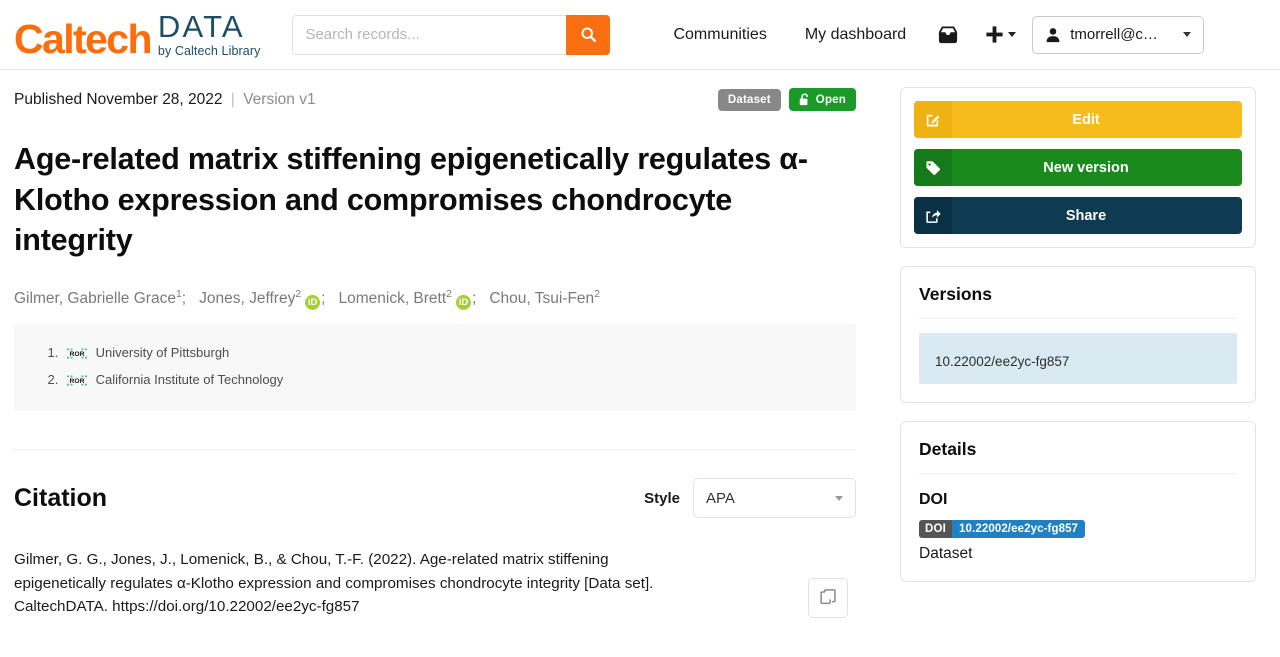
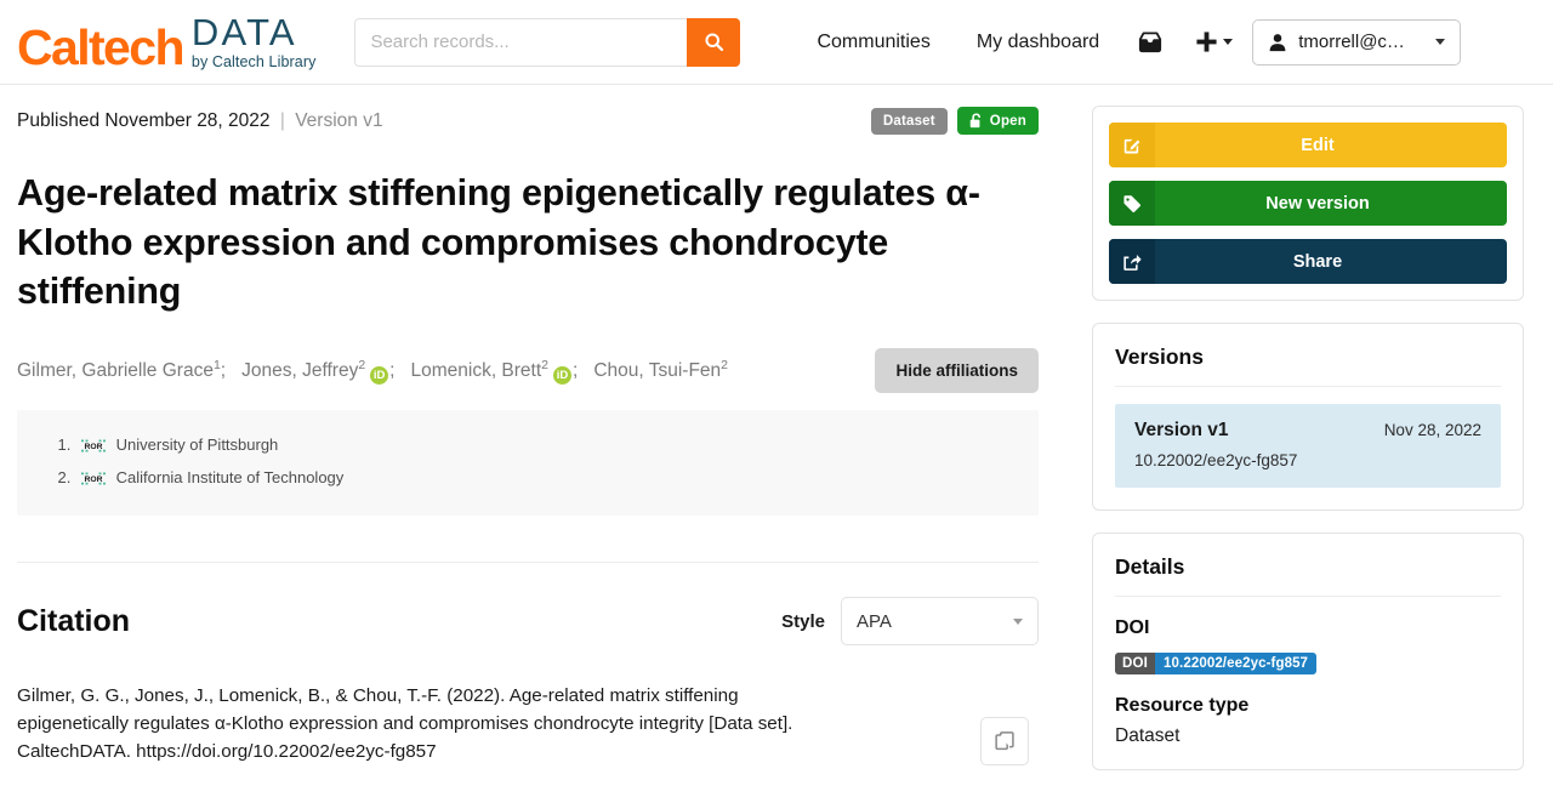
  Caltech
  DATA
  by Caltech Library
  Search records...
  Communities
  My dashboard
  tmorrell@c…
  Published November 28, 2022 | Version v1
  Dataset
  Open
- Age-related matrix stiffening epigenetically regulates α-Klotho expression and compromises chondrocyte integrity
+ Age-related matrix stiffening epigenetically regulates α-Klotho expression and compromises chondrocyte stiffening
  Gilmer, Gabrielle Grace1; Jones, Jeffrey2iD ; Lomenick, Brett2iD ; Chou, Tsui-Fen2
+ Hide affiliations
  University of Pittsburgh
  California Institute of Technology
  Citation
  Style
  APA
  Gilmer, G. G., Jones, J., Lomenick, B., & Chou, T.-F. (2022). Age-related matrix stiffening epigenetically regulates α-Klotho expression and compromises chondrocyte integrity [Data set]. CaltechDATA. https://doi.org/10.22002/ee2yc-fg857
  Edit
  New version
  Share
  Versions
+ Version v1
+ Nov 28, 2022
  10.22002/ee2yc-fg857
  Details
  DOI
  DOI
  10.22002/ee2yc-fg857
+ Resource type
  Dataset
